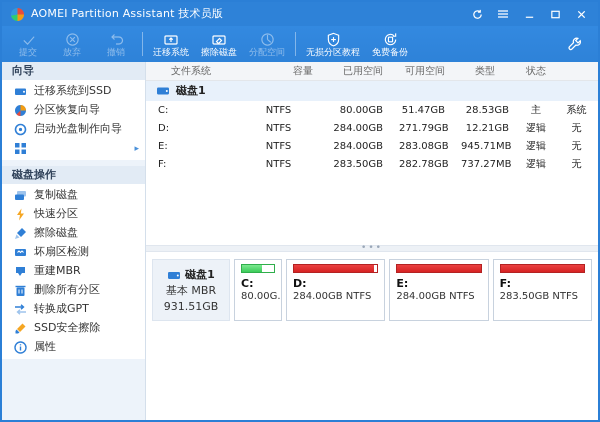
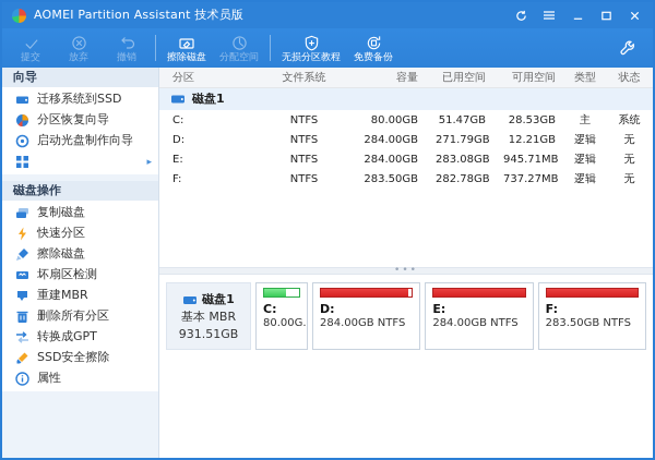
  AOMEI Partition Assistant 技术员版
  提交
  放弃
  撤销
- 迁移系统
  擦除磁盘
  分配空间
  无损分区教程
  免费备份
  向导
  迁移系统到SSD
  分区恢复向导
  启动光盘制作向导
  ▸
  磁盘操作
  复制磁盘
  快速分区
  擦除磁盘
  坏扇区检测
  重建MBR
  删除所有分区
  转换成GPT
  SSD安全擦除
  属性
+ 分区
  文件系统
  容量
  已用空间
  可用空间
  类型
  状态
  磁盘1
  C:
  NTFS
  80.00GB
  51.47GB
  28.53GB
  主
  系统
  D:
  NTFS
  284.00GB
  271.79GB
  12.21GB
  逻辑
  无
  E:
  NTFS
  284.00GB
  283.08GB
  945.71MB
  逻辑
  无
  F:
  NTFS
  283.50GB
  282.78GB
  737.27MB
  逻辑
  无
  •••
  磁盘1
  基本 MBR
  931.51GB
  C:
  80.00G.
  D:
  284.00GB NTFS
  E:
  284.00GB NTFS
  F:
  283.50GB NTFS
